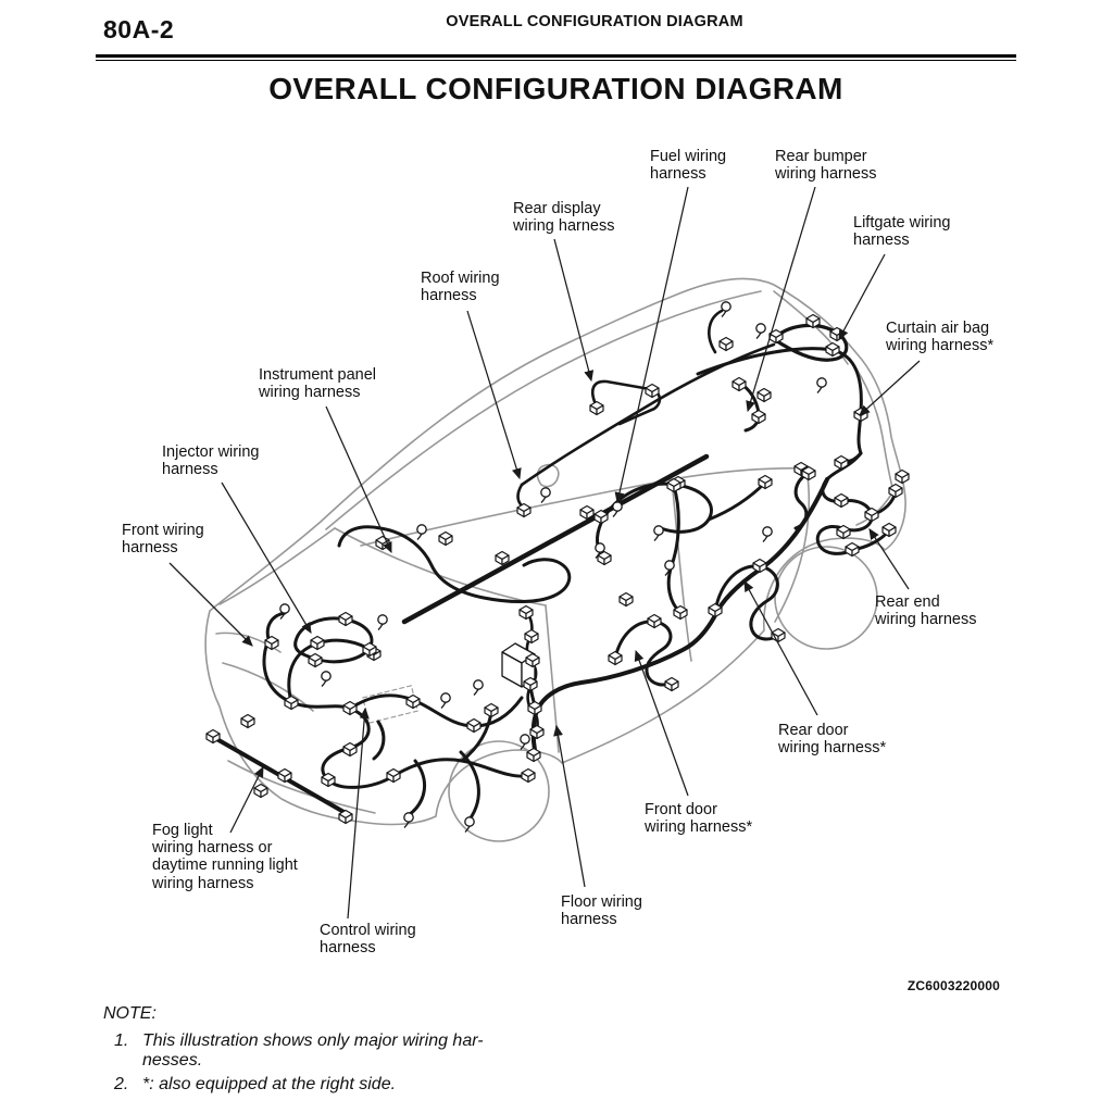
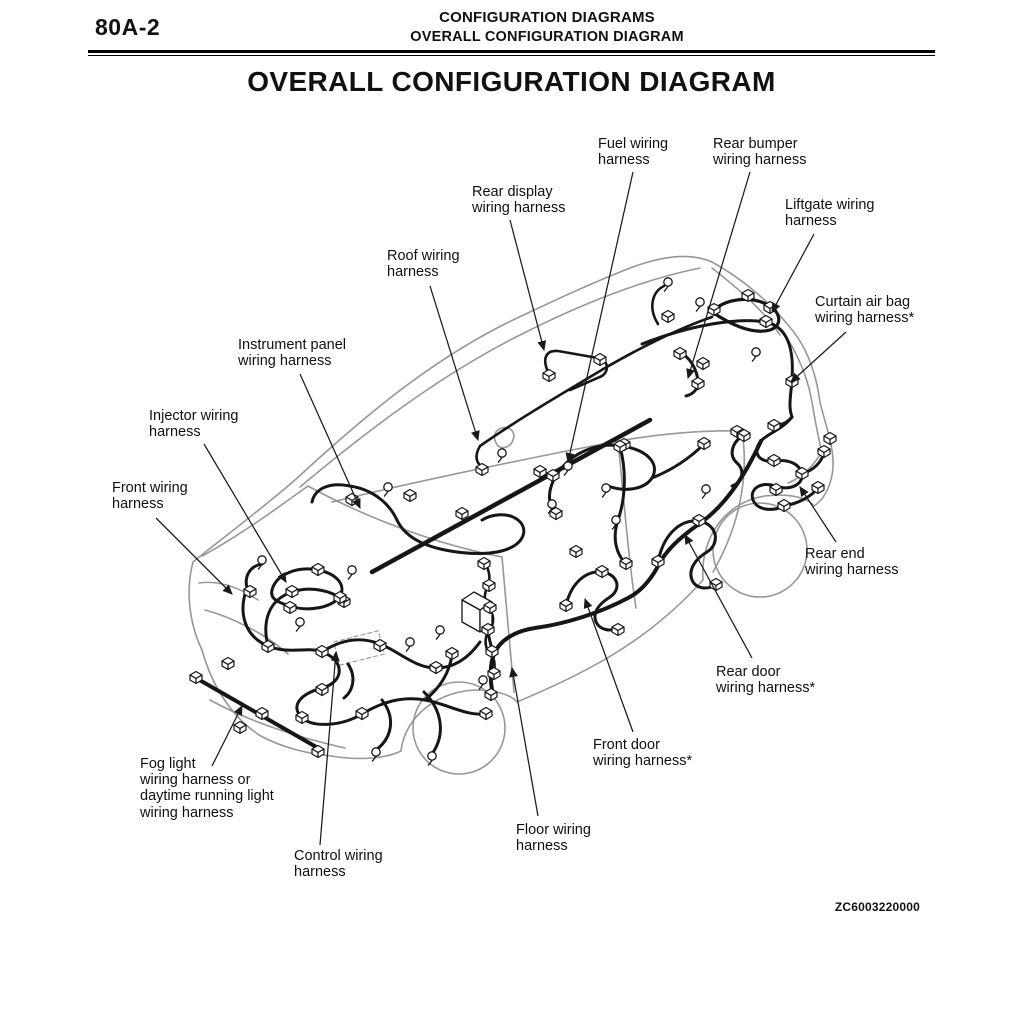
  80A-2
+ CONFIGURATION DIAGRAMS
  OVERALL CONFIGURATION DIAGRAM
  OVERALL CONFIGURATION DIAGRAM
  Fuel wiring
  harness
  Rear bumper
  wiring harness
  Rear display
  wiring harness
  Liftgate wiring
  harness
  Roof wiring
  harness
  Curtain air bag
  wiring harness*
  Instrument panel
  wiring harness
  Injector wiring
  harness
  Front wiring
  harness
  Rear end
  wiring harness
  Rear door
  wiring harness*
  Front door
  wiring harness*
  Fog light
  wiring harness or
  daytime running light
  wiring harness
  Control wiring
  harness
  Floor wiring
  harness
  ZC6003220000
- NOTE:
- 1.
- This illustration shows only major wiring har-
- nesses.
- 2.
- *: also equipped at the right side.
